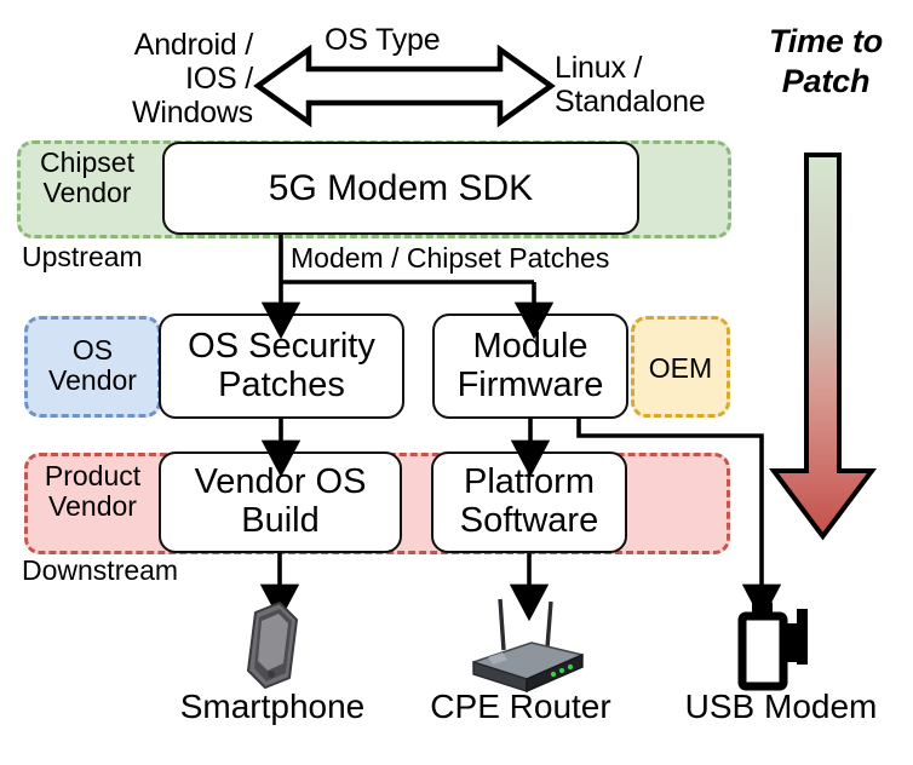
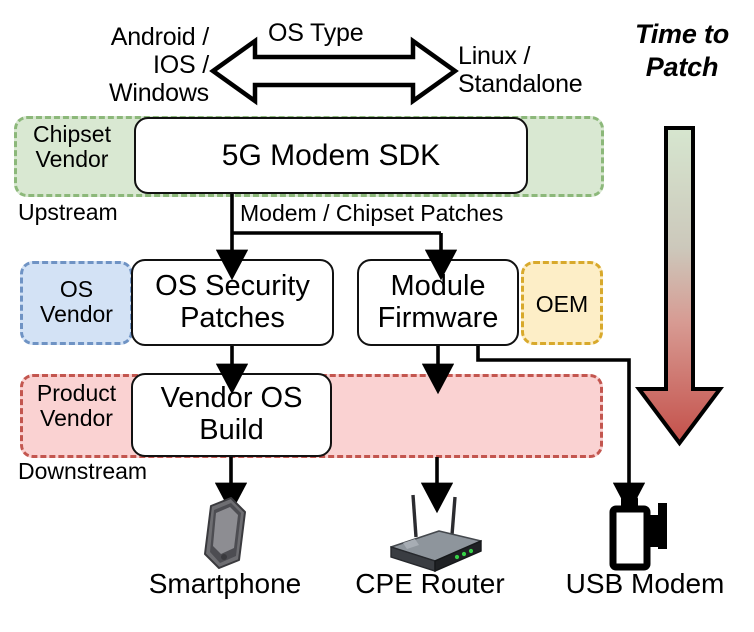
  Android /
  IOS /
  Windows
  OS Type
  Linux /
  Standalone
  Time to
  Patch
  Chipset
  Vendor
  OS
  Vendor
  OEM
  Product
  Vendor
  Upstream
  Downstream
  5G Modem SDK
  OS Security
  Patches
  Module
  Firmware
  Vendor OS
  Build
- Platform
- Software
  Modem / Chipset Patches
  Smartphone
  CPE Router
  USB Modem
